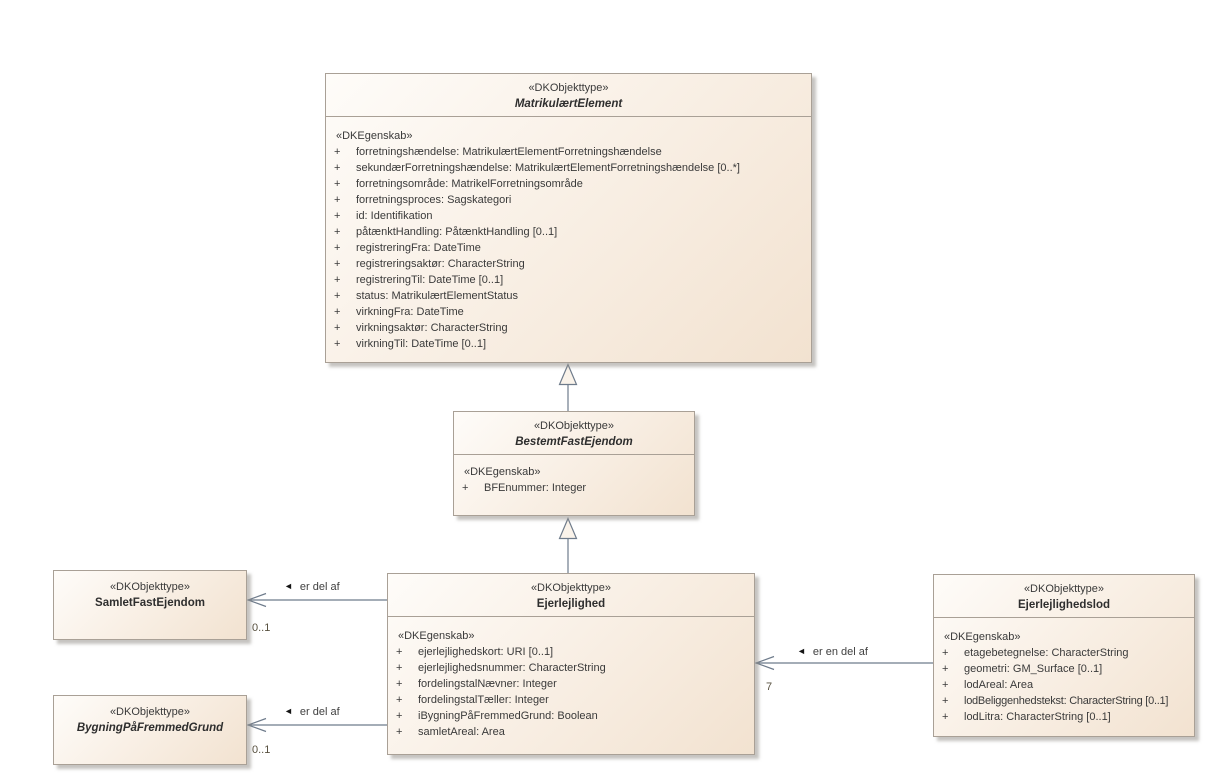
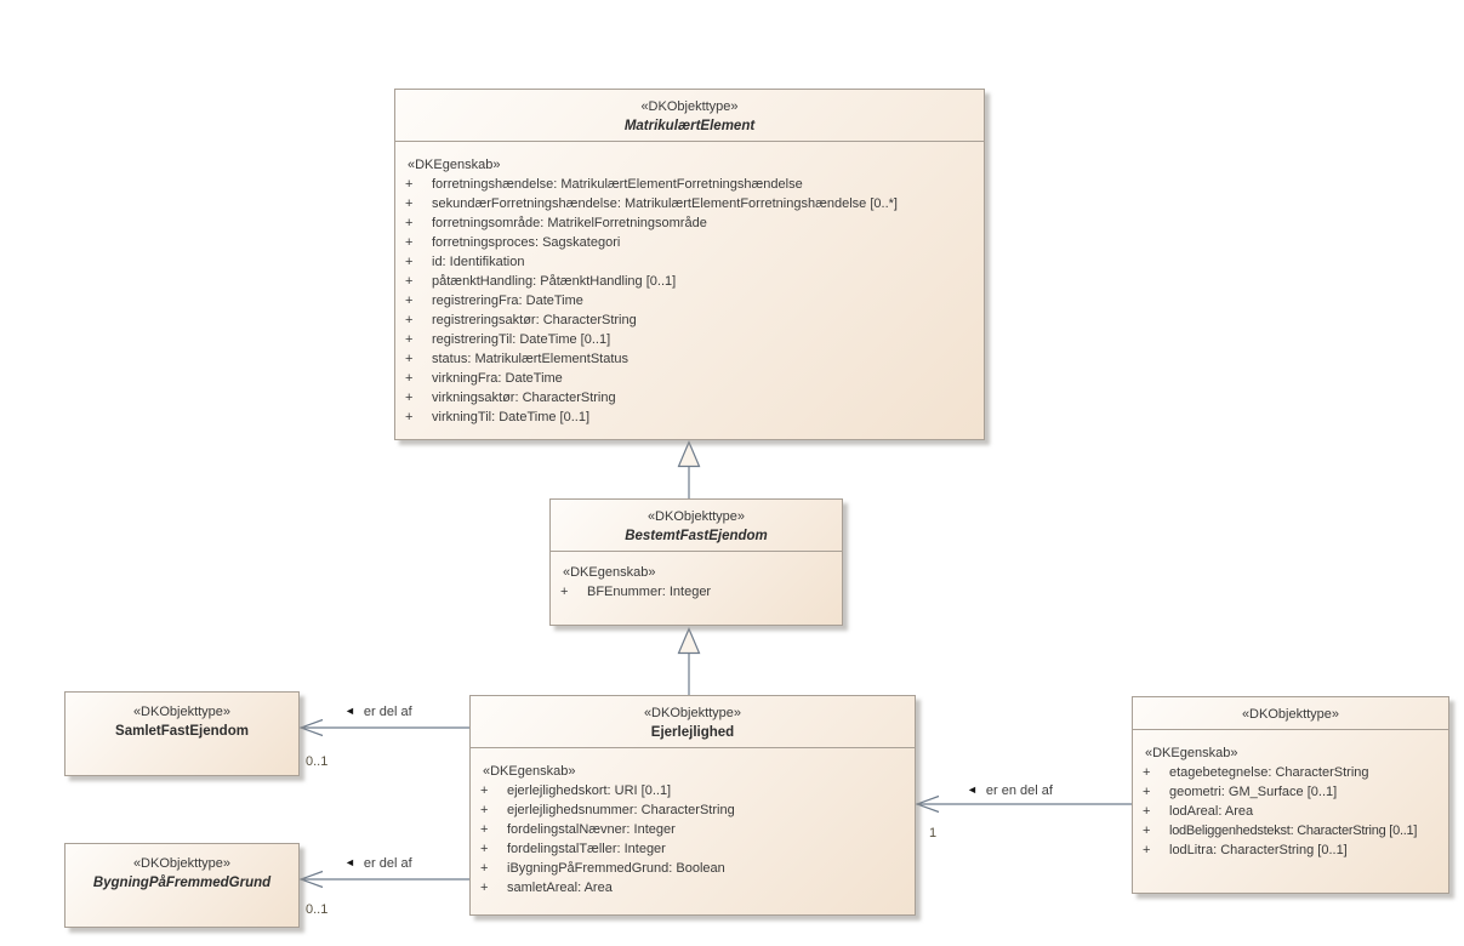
  «DKObjekttype»
  MatrikulærtElement
  «DKEgenskab»
  +
  forretningshændelse: MatrikulærtElementForretningshændelse
  +
  sekundærForretningshændelse: MatrikulærtElementForretningshændelse [0..*]
  +
  forretningsområde: MatrikelForretningsområde
  +
  forretningsproces: Sagskategori
  +
  id: Identifikation
  +
  påtænktHandling: PåtænktHandling [0..1]
  +
  registreringFra: DateTime
  +
  registreringsaktør: CharacterString
  +
  registreringTil: DateTime [0..1]
  +
  status: MatrikulærtElementStatus
  +
  virkningFra: DateTime
  +
  virkningsaktør: CharacterString
  +
  virkningTil: DateTime [0..1]
  «DKObjekttype»
  BestemtFastEjendom
  «DKEgenskab»
  +
  BFEnummer: Integer
  «DKObjekttype»
  Ejerlejlighed
  «DKEgenskab»
  +
  ejerlejlighedskort: URI [0..1]
  +
  ejerlejlighedsnummer: CharacterString
  +
  fordelingstalNævner: Integer
  +
  fordelingstalTæller: Integer
  +
  iBygningPåFremmedGrund: Boolean
  +
  samletAreal: Area
  «DKObjekttype»
  SamletFastEjendom
  «DKObjekttype»
  BygningPåFremmedGrund
  «DKObjekttype»
- Ejerlejlighedslod
  «DKEgenskab»
  +
  etagebetegnelse: CharacterString
  +
  geometri: GM_Surface [0..1]
  +
  lodAreal: Area
  +
  lodBeliggenhedstekst: CharacterString [0..1]
  +
  lodLitra: CharacterString [0..1]
  ◄ er del af
  0..1
  ◄ er del af
  0..1
  ◄ er en del af
- 7
+ 1
